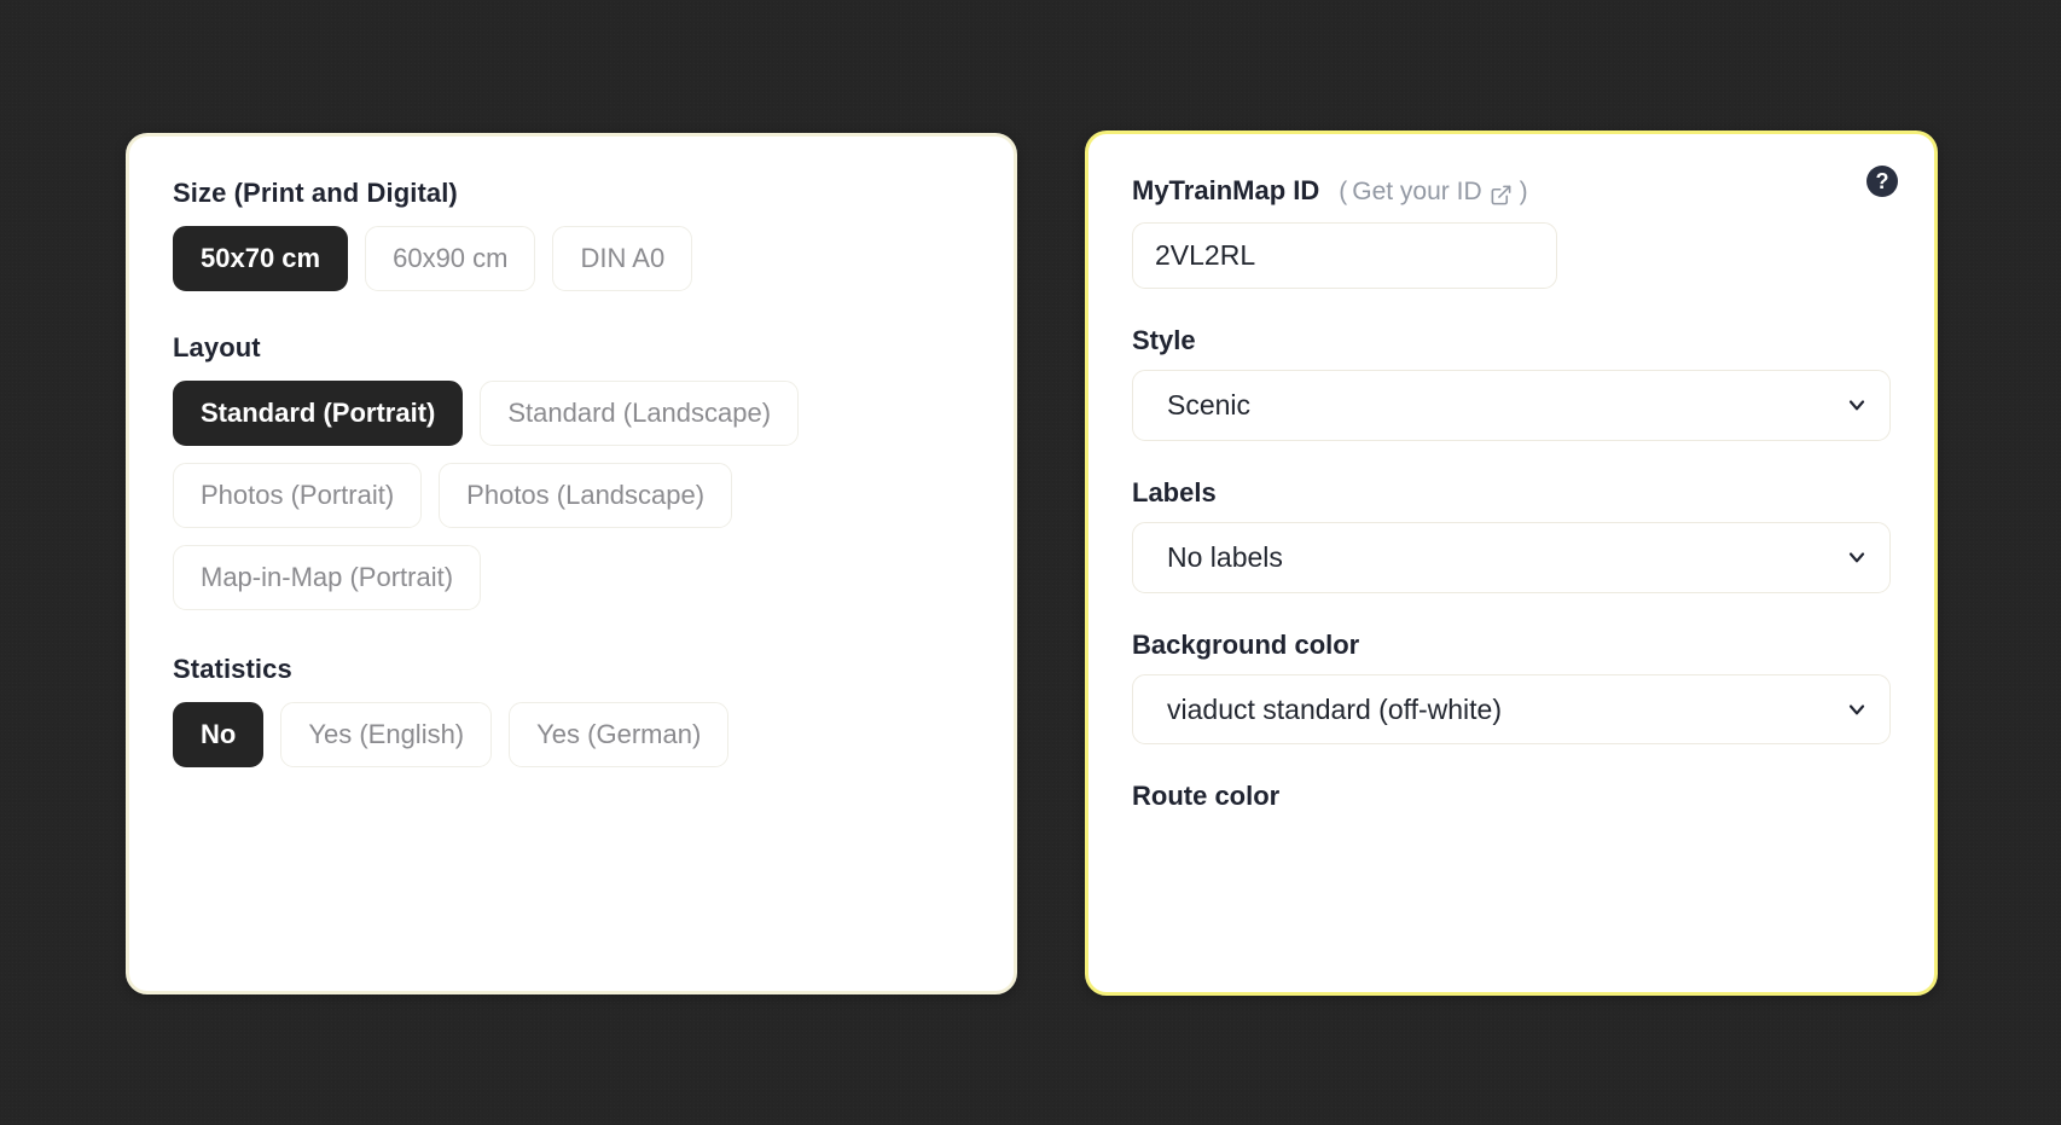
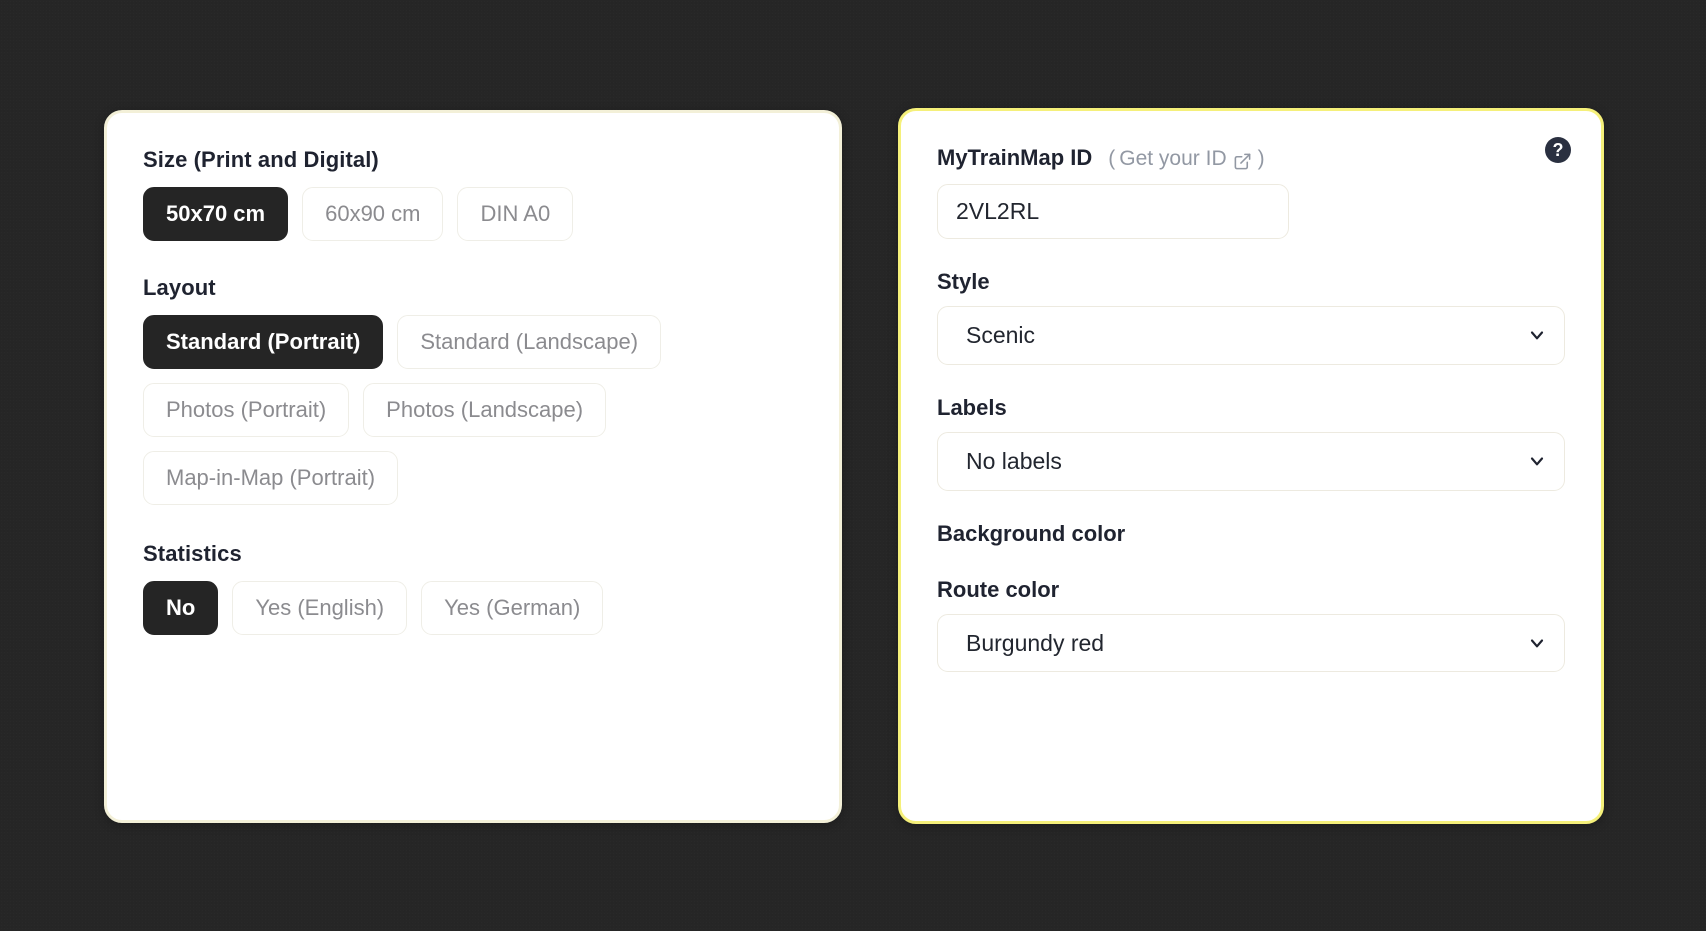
  Size (Print and Digital)
  50x70 cm
  60x90 cm
  DIN A0
  Layout
  Standard (Portrait)
  Standard (Landscape)
  Photos (Portrait)
  Photos (Landscape)
  Map-in-Map (Portrait)
  Statistics
  No
  Yes (English)
  Yes (German)
  ?
  MyTrainMap ID
  (
  Get your ID
  )
  2VL2RL
  Style
  Scenic
  Labels
  No labels
  Background color
- viaduct standard (off-white)
  Route color
+ Burgundy red
